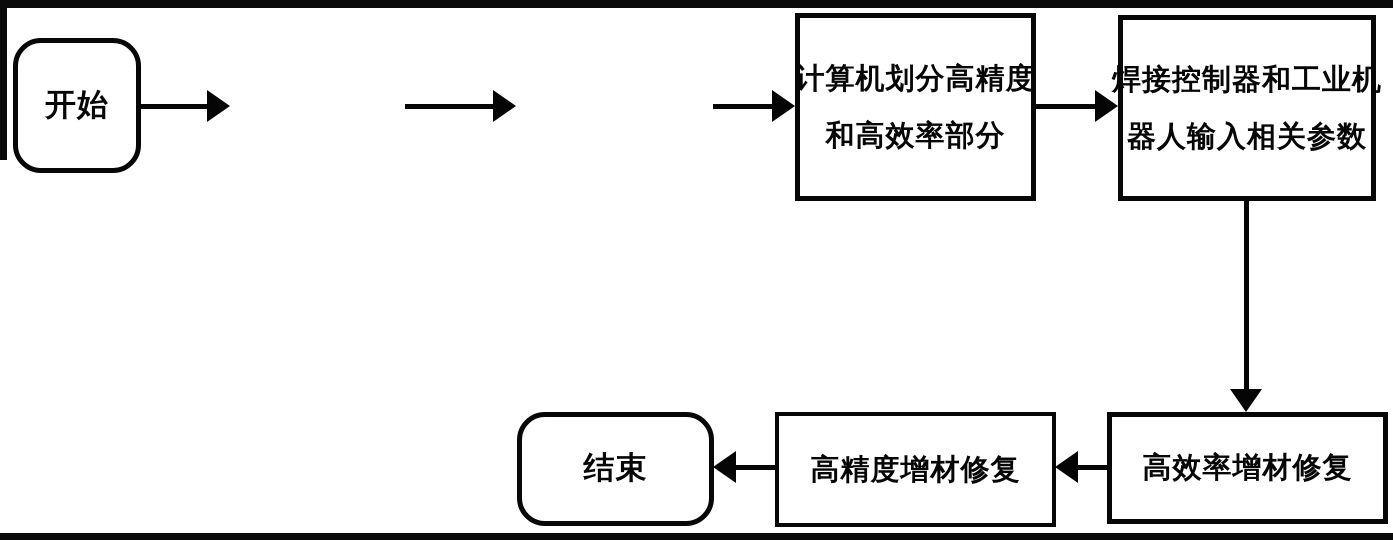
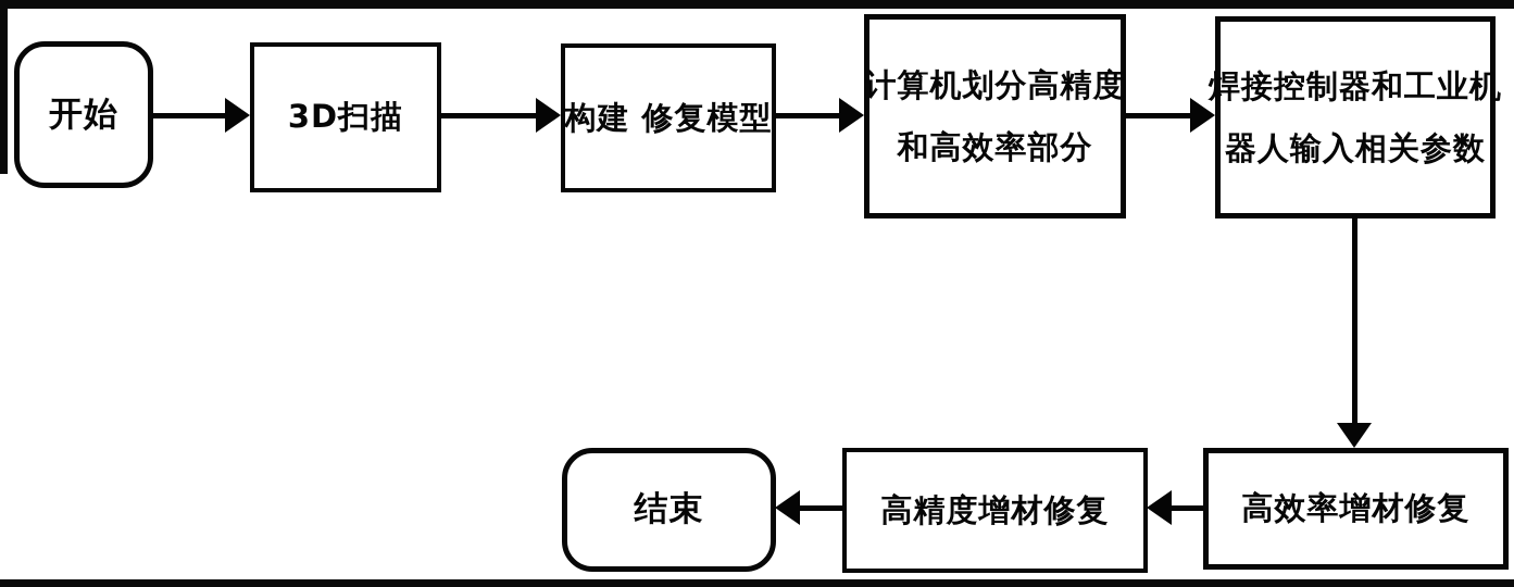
  开始
+ 3D扫描
+ 构建 修复模型
  计算机划分高精度
  和高效率部分
  焊接控制器和工业机
  器人输入相关参数
  高效率增材修复
  高精度增材修复
  结束
